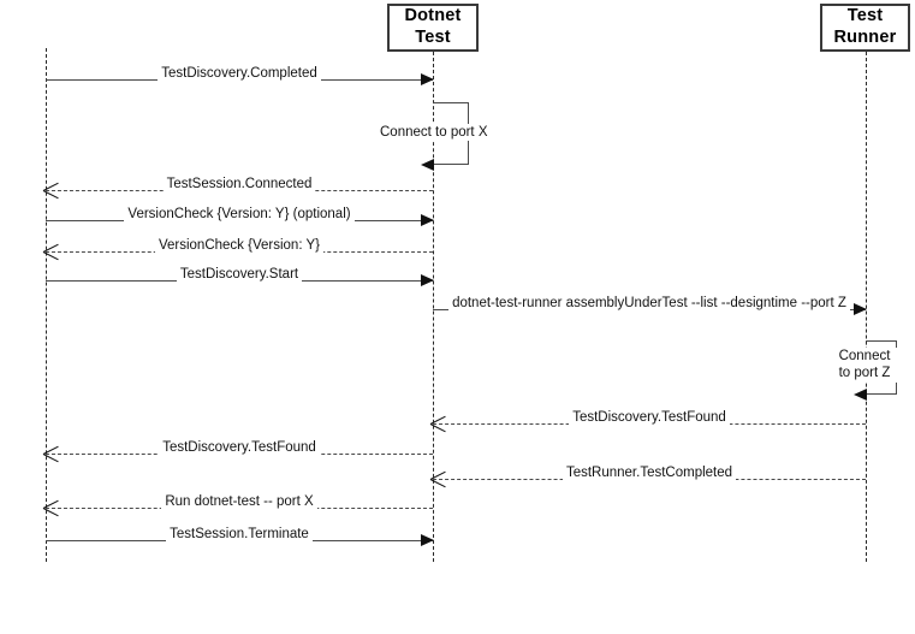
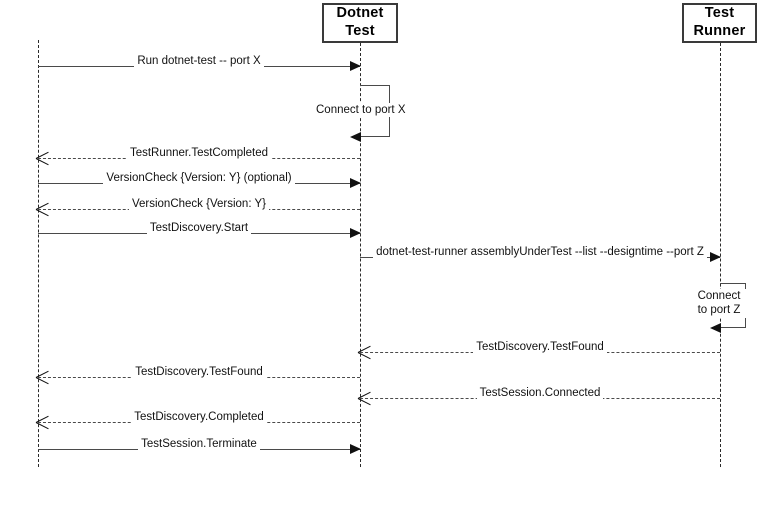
  Dotnet
  Test
  Test
  Runner
- TestDiscovery.Completed
+ Run dotnet-test -- port X
- TestSession.Connected
+ TestRunner.TestCompleted
  VersionCheck {Version: Y} (optional)
  VersionCheck {Version: Y}
  TestDiscovery.Start
  dotnet-test-runner assemblyUnderTest --list --designtime --port Z
  TestDiscovery.TestFound
  TestDiscovery.TestFound
- TestRunner.TestCompleted
+ TestSession.Connected
- Run dotnet-test -- port X
+ TestDiscovery.Completed
  TestSession.Terminate
  Connect to port X
  Connect
  to port Z
